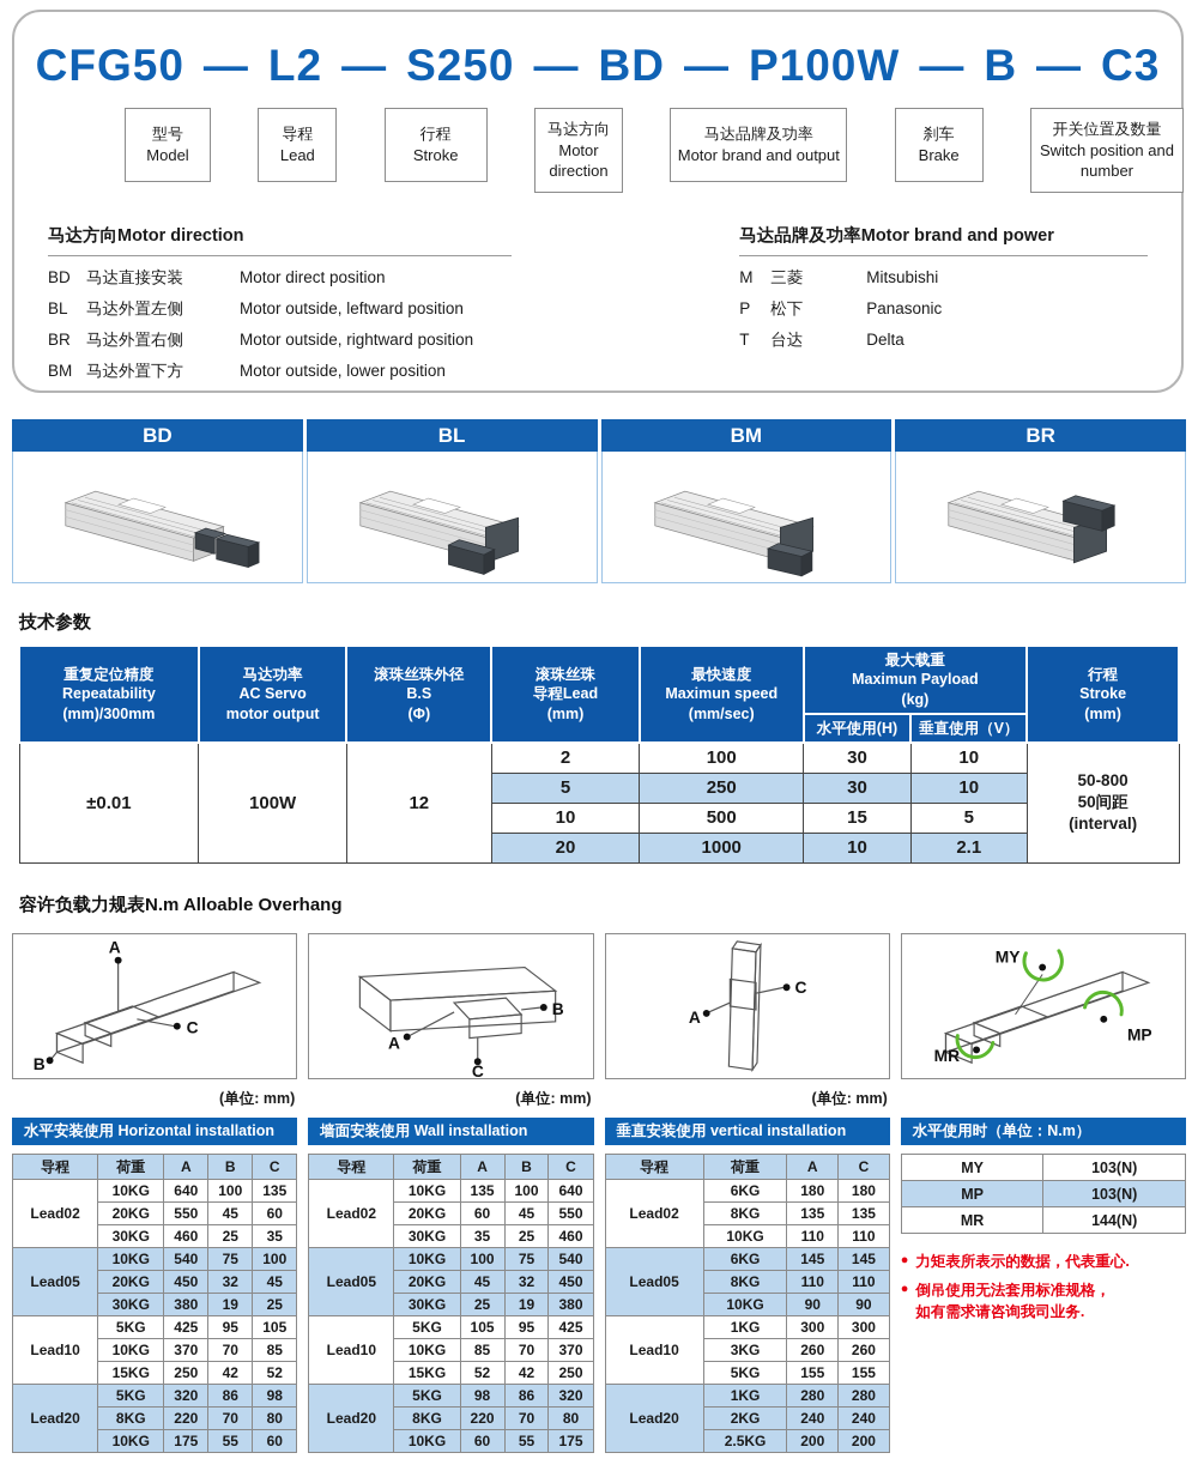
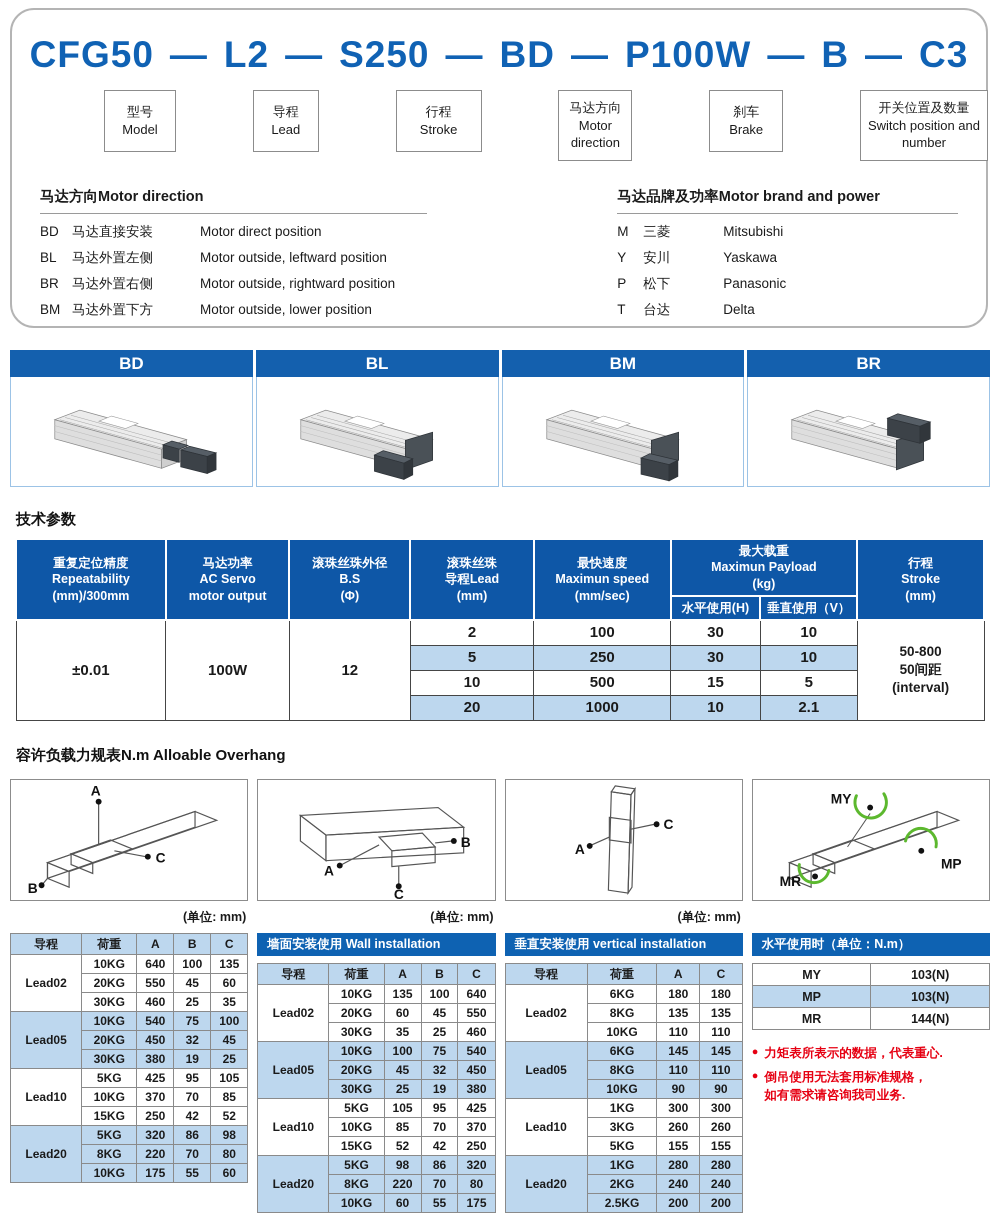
  CFG50 — L2 — S250 — BD — P100W — B — C3
  型号
  Model
  导程
  Lead
  行程
  Stroke
  马达方向
  Motor direction
- 马达品牌及功率
- Motor brand and output
  刹车
  Brake
  开关位置及数量
  Switch position and number
  马达方向Motor direction
  BD
  马达直接安装
  Motor direct position
  BL
  马达外置左侧
  Motor outside, leftward position
  BR
  马达外置右侧
  Motor outside, rightward position
  BM
  马达外置下方
  Motor outside, lower position
  马达品牌及功率Motor brand and power
  M
  三菱
  Mitsubishi
+ Y
+ 安川
+ Yaskawa
  P
  松下
  Panasonic
  T
  台达
  Delta
  BD
  BL
  BM
  BR
  技术参数
  重复定位精度Repeatability(mm)/300mm	马达功率AC Servomotor output	滚珠丝珠外径B.S(Φ)	滚珠丝珠导程Lead(mm)	最快速度Maximun speed(mm/sec)	最大载重Maximun Payload(kg)	行程Stroke(mm)
  水平使用(H)	垂直使用（V）
  ±0.01	100W	12	2	100	30	10	50-80050间距(interval)
  5	250	30	10
  10	500	15	5
  20	1000	10	2.1
  容许负载力规表N.m Alloable Overhang
  A
  C
  B
  B
  A
  C
  C
  A
  MY
  MP
  MR
  (单位: mm)
  (单位: mm)
  (单位: mm)
- 水平安装使用 Horizontal installation
  导程	荷重	A	B	C
  Lead02	10KG	640	100	135
  20KG	550	45	60
  30KG	460	25	35
  Lead05	10KG	540	75	100
  20KG	450	32	45
  30KG	380	19	25
  Lead10	5KG	425	95	105
  10KG	370	70	85
  15KG	250	42	52
  Lead20	5KG	320	86	98
  8KG	220	70	80
  10KG	175	55	60
  墙面安装使用 Wall installation
  导程	荷重	A	B	C
  Lead02	10KG	135	100	640
  20KG	60	45	550
  30KG	35	25	460
  Lead05	10KG	100	75	540
  20KG	45	32	450
  30KG	25	19	380
  Lead10	5KG	105	95	425
  10KG	85	70	370
  15KG	52	42	250
  Lead20	5KG	98	86	320
  8KG	220	70	80
  10KG	60	55	175
  垂直安装使用 vertical installation
  导程	荷重	A	C
  Lead02	6KG	180	180
  8KG	135	135
  10KG	110	110
  Lead05	6KG	145	145
  8KG	110	110
  10KG	90	90
  Lead10	1KG	300	300
  3KG	260	260
  5KG	155	155
  Lead20	1KG	280	280
  2KG	240	240
  2.5KG	200	200
  水平使用时（单位：N.m）
  MY	103(N)
  MP	103(N)
  MR	144(N)
  ●
  力矩表所表示的数据，代表重心.
  ●
  倒吊使用无法套用标准规格，
  如有需求请咨询我司业务.
